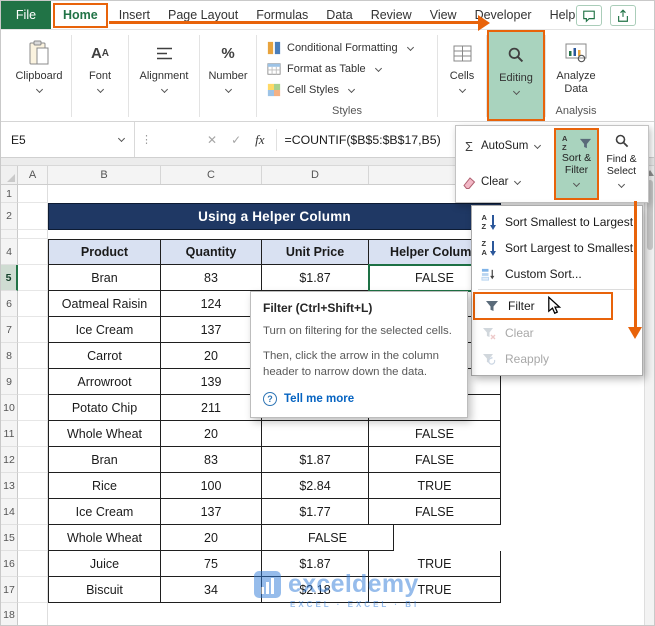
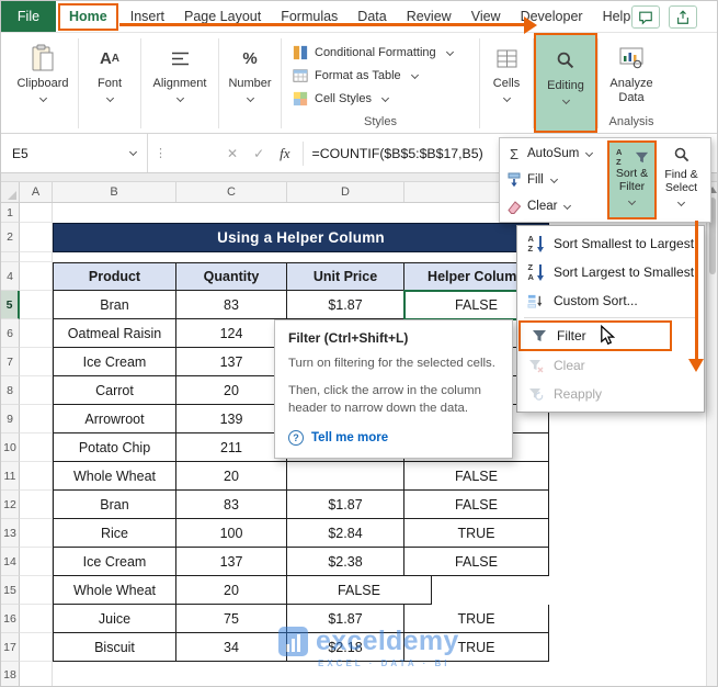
  File
  Home
  Insert
  Page Layout
  Formulas
  Data
  Review
  View
  Developer
  Help
  Clipboard
  A
  A
  Font
  Alignment
  %
  Number
  Conditional Formatting
  Format as Table
  Cell Styles
  Styles
  Cells
  Editing
  Analyze Data
  Analysis
  E5
  ⋮
  ✕
  ✓
  fx
  =COUNTIF($B$5:$B$17,B5)
  A
  B
  C
  D
  1
  2
  Using a Helper Column
  4
  Product
  Quantity
  Unit Price
  Helper Colum
  5
  Bran
  83
  $1.87
  6
  Oatmeal Raisin
  124
  7
  Ice Cream
  137
  8
  Carrot
  20
  9
  Arrowroot
  139
  10
  Potato Chip
  211
  11
  Whole Wheat
  20
  FALSE
  12
  Bran
  83
  $1.87
  FALSE
  13
  Rice
  100
  $2.84
  TRUE
  14
  Ice Cream
  137
- $1.77
+ $2.38
  FALSE
  15
  Whole Wheat
  20
  FALSE
  16
  Juice
  75
  $1.87
  TRUE
  17
  Biscuit
  34
  $2.18
  TRUE
  18
  Σ
  AutoSum
+ Fill
  Clear
  A
  Z
  Sort & Filter
  Find & Select
  A
  Z
  Sort Smallest to Largest
  Z
  A
  Sort Largest to Smallest
  Custom Sort...
  Filter
  Clear
  Reapply
  Filter (Ctrl+Shift+L)
  Turn on filtering for the selected cells.
  Then, click the arrow in the column header to narrow down the data.
  ?
  Tell me more
  exceldemy
- EXCEL · EXCEL · BI
+ EXCEL · DATA · BI
